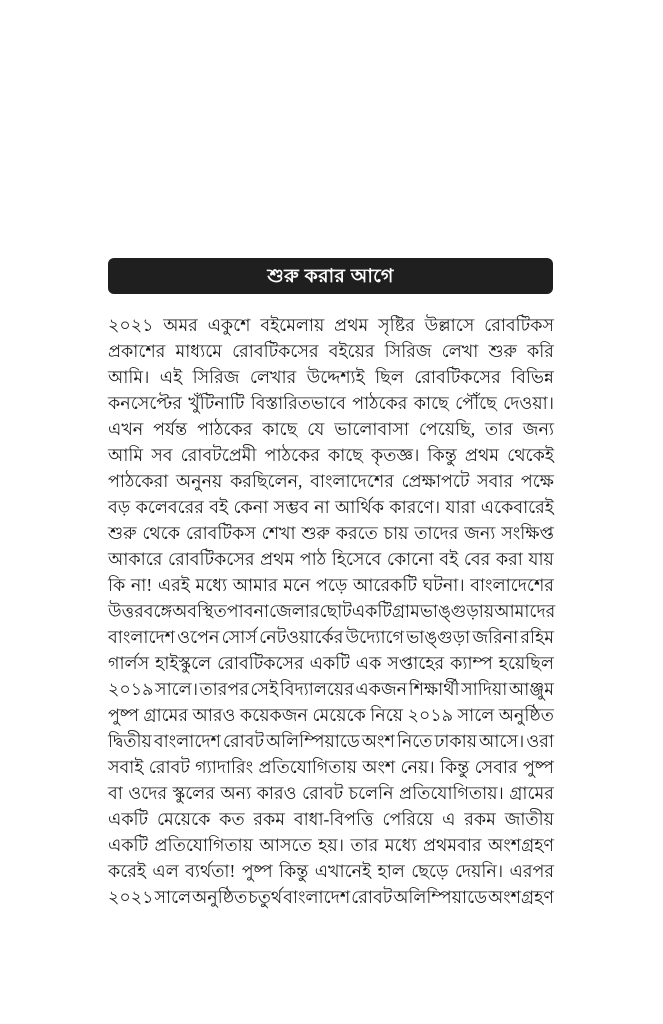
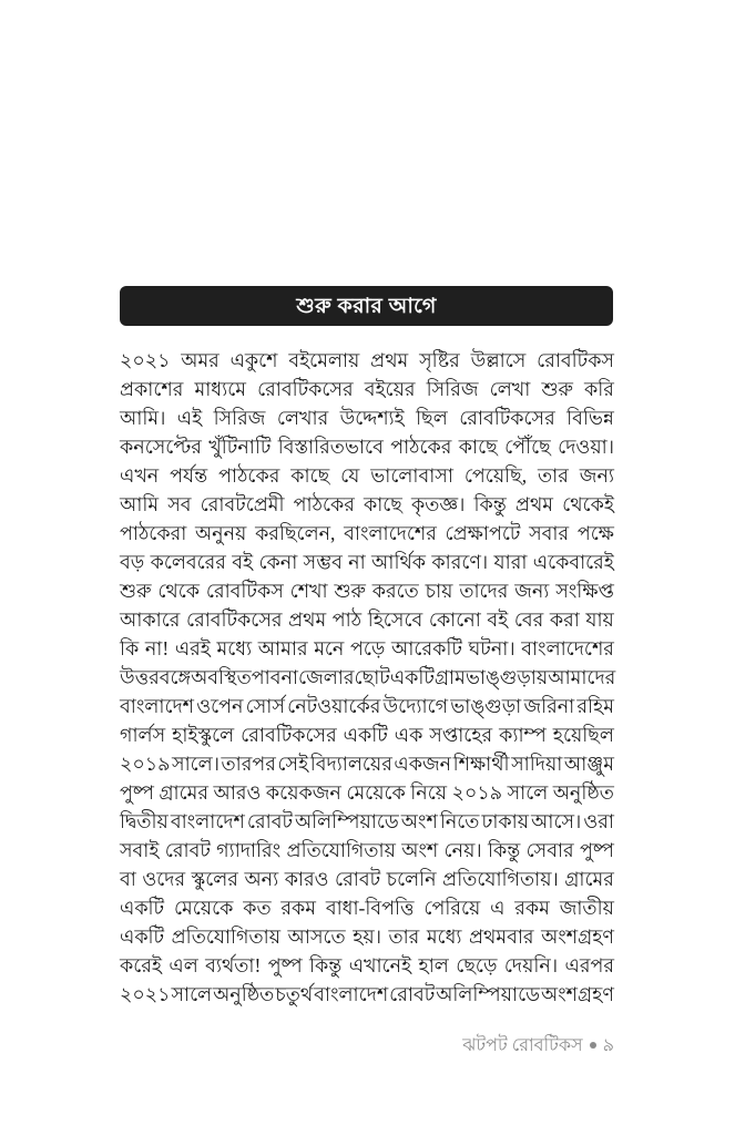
  শুরু করার আগে
  ২০২১
  অমর
  একুশে
  বইমেলায়
  প্রথম
  সৃষ্টির
  উল্লাসে
  রোবটিকস
  প্রকাশের
  মাধ্যমে
  রোবটিকসের
  বইয়ের
  সিরিজ
  লেখা
  শুরু
  করি
  আমি।
  এই
  সিরিজ
  লেখার
  উদ্দেশ্যই
  ছিল
  রোবটিকসের
  বিভিন্ন
  কনসেপ্টের
  খুঁটিনাটি
  বিস্তারিতভাবে
  পাঠকের
  কাছে
  পৌঁছে
  দেওয়া।
  এখন
  পর্যন্ত
  পাঠকের
  কাছে
  যে
  ভালোবাসা
  পেয়েছি,
  তার
  জন্য
  আমি
  সব
  রোবটপ্রেমী
  পাঠকের
  কাছে
  কৃতজ্ঞ।
  কিন্তু
  প্রথম
  থেকেই
  পাঠকেরা
  অনুনয়
  করছিলেন,
  বাংলাদেশের
  প্রেক্ষাপটে
  সবার
  পক্ষে
  বড়
  কলেবরের
  বই
  কেনা
  সম্ভব
  না
  আর্থিক
  কারণে।
  যারা
  একেবারেই
  শুরু
  থেকে
  রোবটিকস
  শেখা
  শুরু
  করতে
  চায়
  তাদের
  জন্য
  সংক্ষিপ্ত
  আকারে
  রোবটিকসের
  প্রথম
  পাঠ
  হিসেবে
  কোনো
  বই
  বের
  করা
  যায়
  কি
  না!
  এরই
  মধ্যে
  আমার
  মনে
  পড়ে
  আরেকটি
  ঘটনা।
  বাংলাদেশের
  উত্তরবঙ্গে
  অবস্থিত
  পাবনা
  জেলার
  ছোট
  একটি
  গ্রাম
  ভাঙ্গুড়ায়
  আমাদের
  বাংলাদেশ
  ওপেন
  সোর্স
  নেটওয়ার্কের
  উদ্যোগে
  ভাঙ্গুড়া
  জরিনা
  রহিম
  গার্লস
  হাইস্কুলে
  রোবটিকসের
  একটি
  এক
  সপ্তাহের
  ক্যাম্প
  হয়েছিল
  ২০১৯
  সালে।
  তারপর
  সেই
  বিদ্যালয়ের
  একজন
  শিক্ষার্থী
  সাদিয়া
  আঞ্জুম
  পুষ্প
  গ্রামের
  আরও
  কয়েকজন
  মেয়েকে
  নিয়ে
  ২০১৯
  সালে
  অনুষ্ঠিত
  দ্বিতীয়
  বাংলাদেশ
  রোবট
  অলিম্পিয়াডে
  অংশ
  নিতে
  ঢাকায়
  আসে।
  ওরা
  সবাই
  রোবট
  গ্যাদারিং
  প্রতিযোগিতায়
  অংশ
  নেয়।
  কিন্তু
  সেবার
  পুষ্প
  বা
  ওদের
  স্কুলের
  অন্য
  কারও
  রোবট
  চলেনি
  প্রতিযোগিতায়।
  গ্রামের
  একটি
  মেয়েকে
  কত
  রকম
  বাধা-বিপত্তি
  পেরিয়ে
  এ
  রকম
  জাতীয়
  একটি
  প্রতিযোগিতায়
  আসতে
  হয়।
  তার
  মধ্যে
  প্রথমবার
  অংশগ্রহণ
  করেই
  এল
  ব্যর্থতা!
  পুষ্প
  কিন্তু
  এখানেই
  হাল
  ছেড়ে
  দেয়নি।
  এরপর
  ২০২১
  সালে
  অনুষ্ঠিত
  চতুর্থ
  বাংলাদেশ
  রোবট
  অলিম্পিয়াডে
  অংশগ্রহণ
+ ঝটপট রোবটিকস ৯
